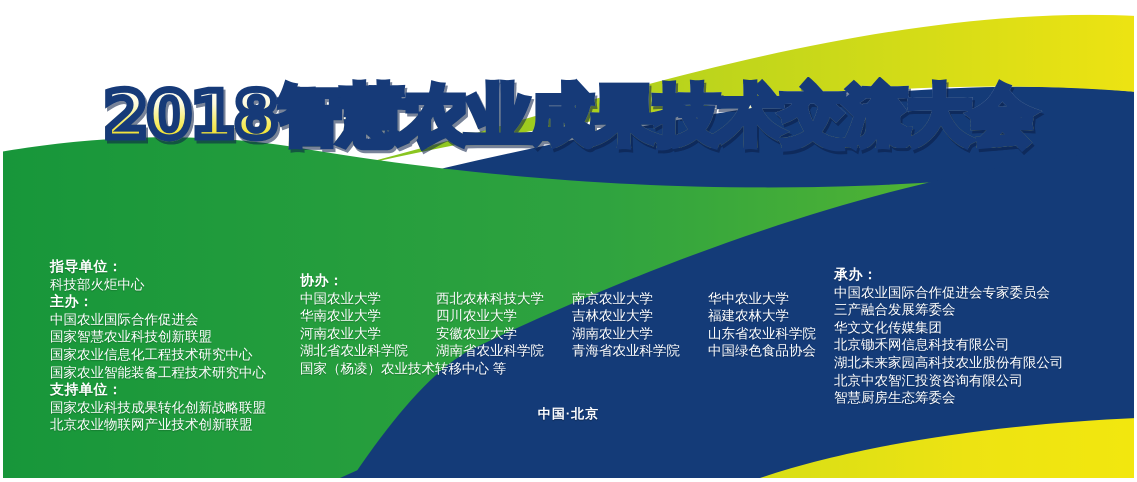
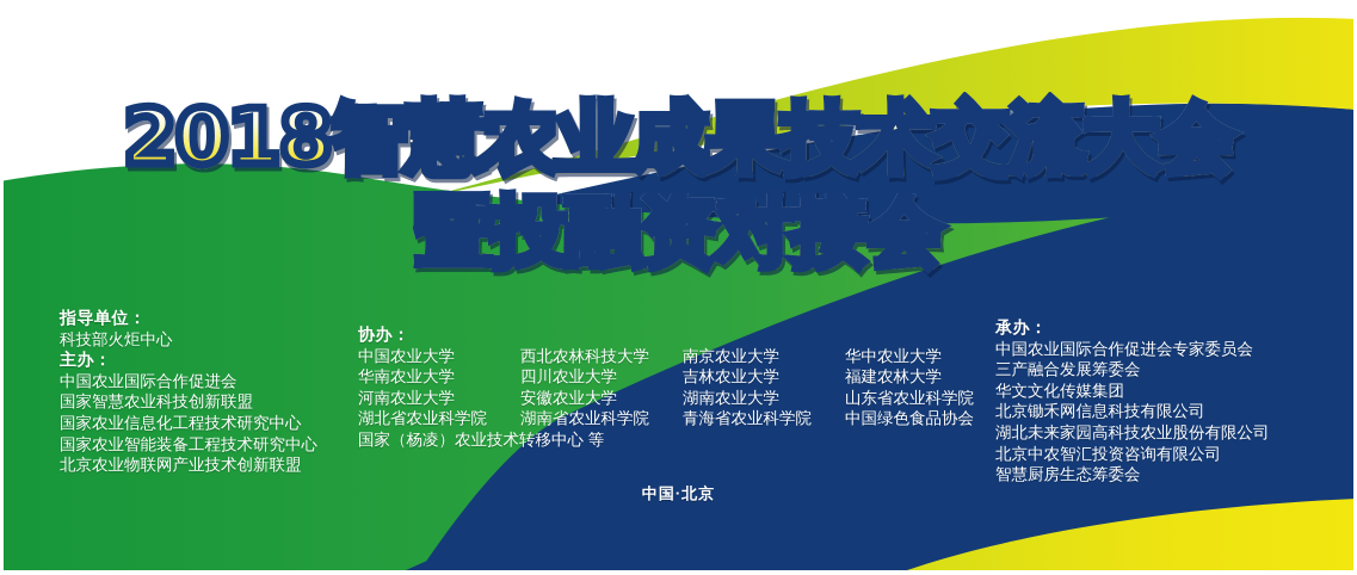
  2018智慧农业成果技术交流大会
+ 暨投融资对接会
  指导单位：
  科技部火炬中心
  主办：
  中国农业国际合作促进会
  国家智慧农业科技创新联盟
  国家农业信息化工程技术研究中心
  国家农业智能装备工程技术研究中心
- 支持单位：
- 国家农业科技成果转化创新战略联盟
  北京农业物联网产业技术创新联盟
  协办：
  中国农业大学
  西北农林科技大学
  南京农业大学
  华中农业大学
  华南农业大学
  四川农业大学
  吉林农业大学
  福建农林大学
  河南农业大学
  安徽农业大学
  湖南农业大学
  山东省农业科学院
  湖北省农业科学院
  湖南省农业科学院
  青海省农业科学院
  中国绿色食品协会
  国家（杨凌）农业技术转移中心 等
  承办：
  中国农业国际合作促进会专家委员会
  三产融合发展筹委会
  华文文化传媒集团
  北京锄禾网信息科技有限公司
  湖北未来家园高科技农业股份有限公司
  北京中农智汇投资咨询有限公司
  智慧厨房生态筹委会
  中国·北京
